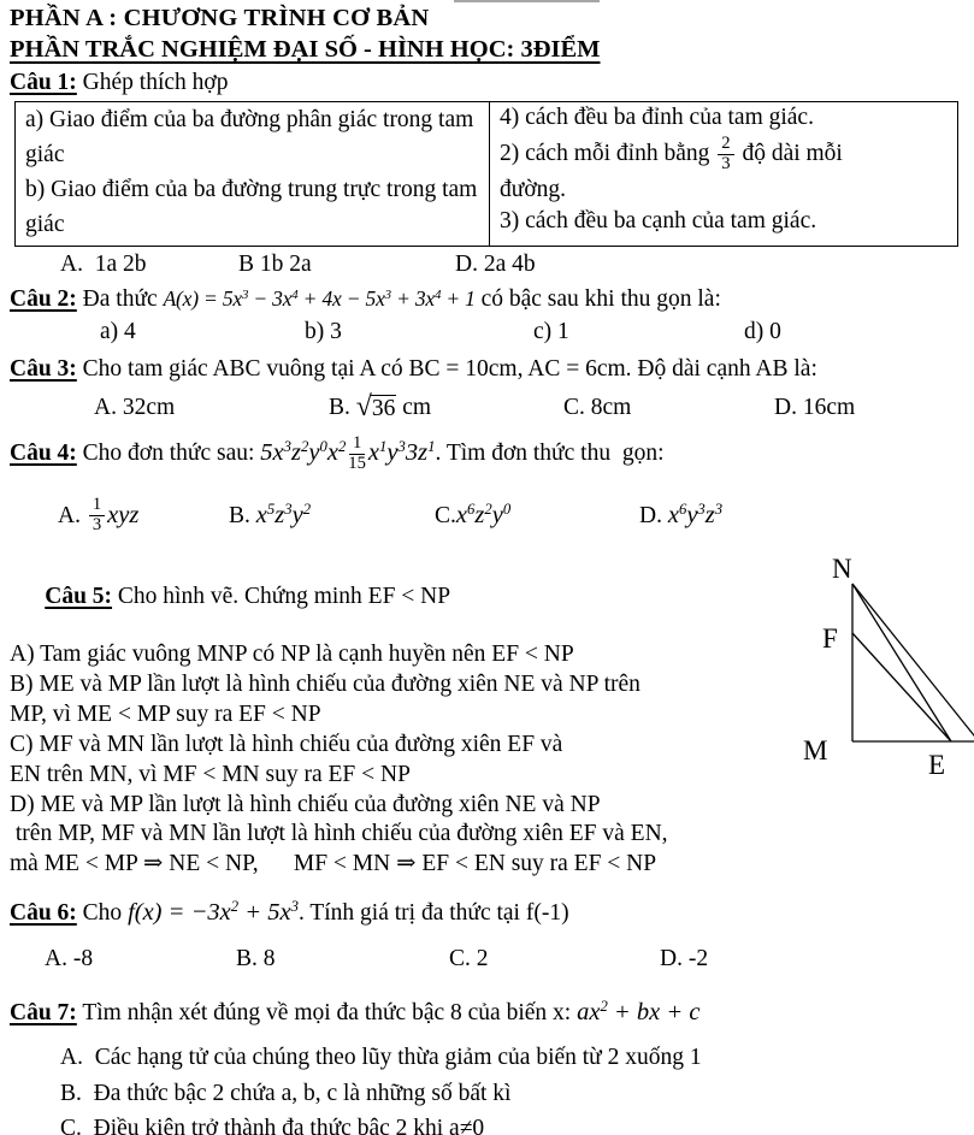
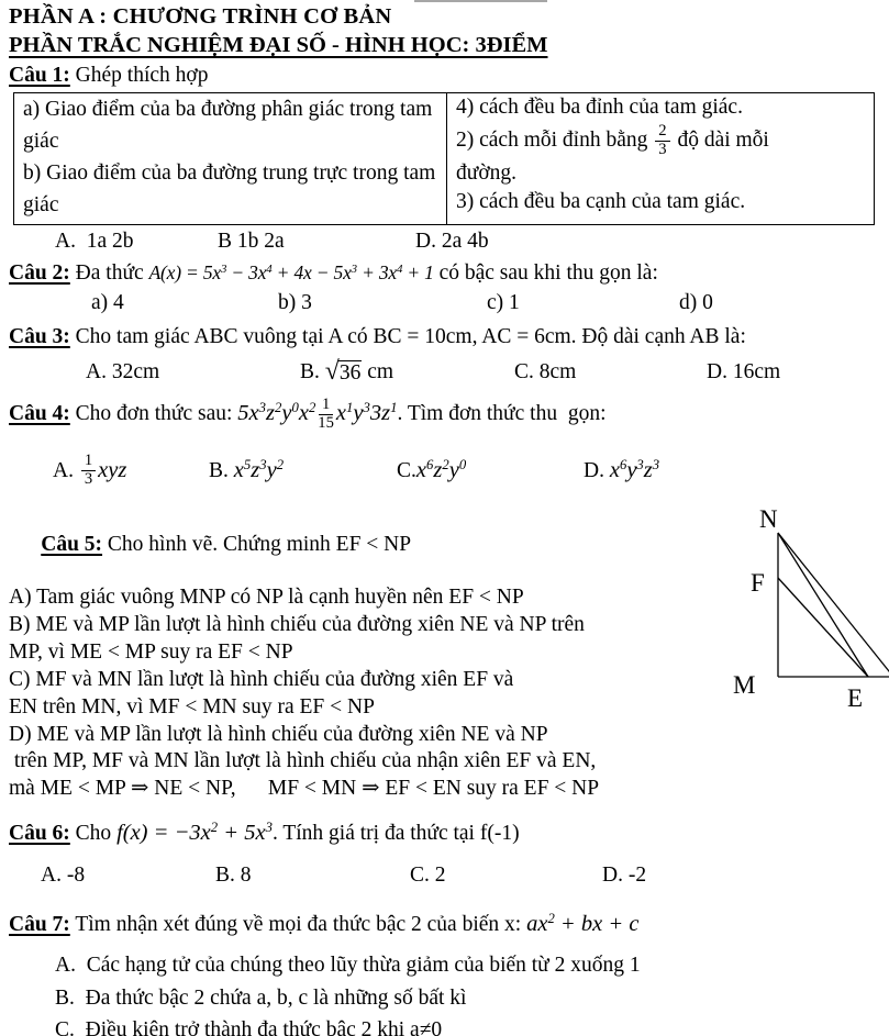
  PHẦN A : CHƯƠNG TRÌNH CƠ BẢN
  PHẦN TRẮC NGHIỆM ĐẠI SỐ - HÌNH HỌC: 3ĐIỂM
  Câu 1: Ghép thích hợp
  a) Giao điểm của ba đường phân giác trong tam giác b) Giao điểm của ba đường trung trực trong tam giác	4) cách đều ba đỉnh của tam giác. 2) cách mỗi đỉnh bằng 23 độ dài mỗi đường. 3) cách đều ba cạnh của tam giác.
  A. 1a 2b
  B 1b 2a
  D. 2a 4b
  Câu 2: Đa thức A(x) = 5x3 − 3x4 + 4x − 5x3 + 3x4 + 1 có bậc sau khi thu gọn là:
  a) 4
  b) 3
  c) 1
  d) 0
  Câu 3: Cho tam giác ABC vuông tại A có BC = 10cm, AC = 6cm. Độ dài cạnh AB là:
  A. 32cm
  B.
  √36
  cm
  C. 8cm
  D. 16cm
  Câu 4:
  Cho đơn thức sau:
  5x3z2y0x2
  1
  15
  x1y33z1
  . Tìm đơn thức thu gọn:
  A.
  1
  3
  xyz
  B.
  x5z3y2
  C.
  x6z2y0
  D.
  x6y3z3
  Câu 5: Cho hình vẽ. Chứng minh EF < NP
  A) Tam giác vuông MNP có NP là cạnh huyền nên EF < NP
  B) ME và MP lần lượt là hình chiếu của đường xiên NE và NP trên
  MP, vì ME < MP suy ra EF < NP
  C) MF và MN lần lượt là hình chiếu của đường xiên EF và
  EN trên MN, vì MF < MN suy ra EF < NP
  D) ME và MP lần lượt là hình chiếu của đường xiên NE và NP
- trên MP, MF và MN lần lượt là hình chiếu của đường xiên EF và EN,
+ trên MP, MF và MN lần lượt là hình chiếu của nhận xiên EF và EN,
  mà ME < MP ⇒ NE < NP, MF < MN ⇒ EF < EN suy ra EF < NP
  N
  F
  M
  E
  Câu 6: Cho f(x) = −3x2 + 5x3. Tính giá trị đa thức tại f(-1)
  A. -8
  B. 8
  C. 2
  D. -2
- Câu 7: Tìm nhận xét đúng về mọi đa thức bậc 8 của biến x: ax2 + bx + c
+ Câu 7: Tìm nhận xét đúng về mọi đa thức bậc 2 của biến x: ax2 + bx + c
  A. Các hạng tử của chúng theo lũy thừa giảm của biến từ 2 xuống 1
  B. Đa thức bậc 2 chứa a, b, c là những số bất kì
  C. Điều kiện trở thành đa thức bậc 2 khi a≠0
